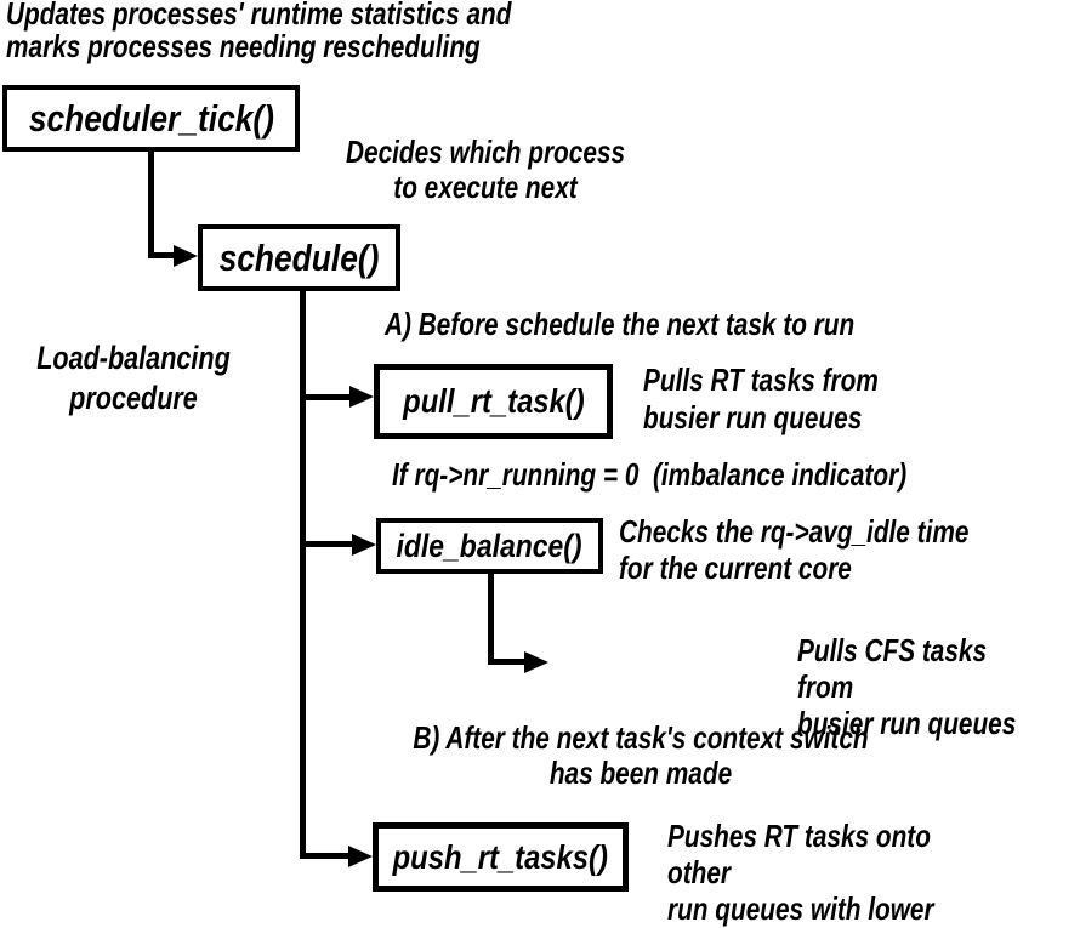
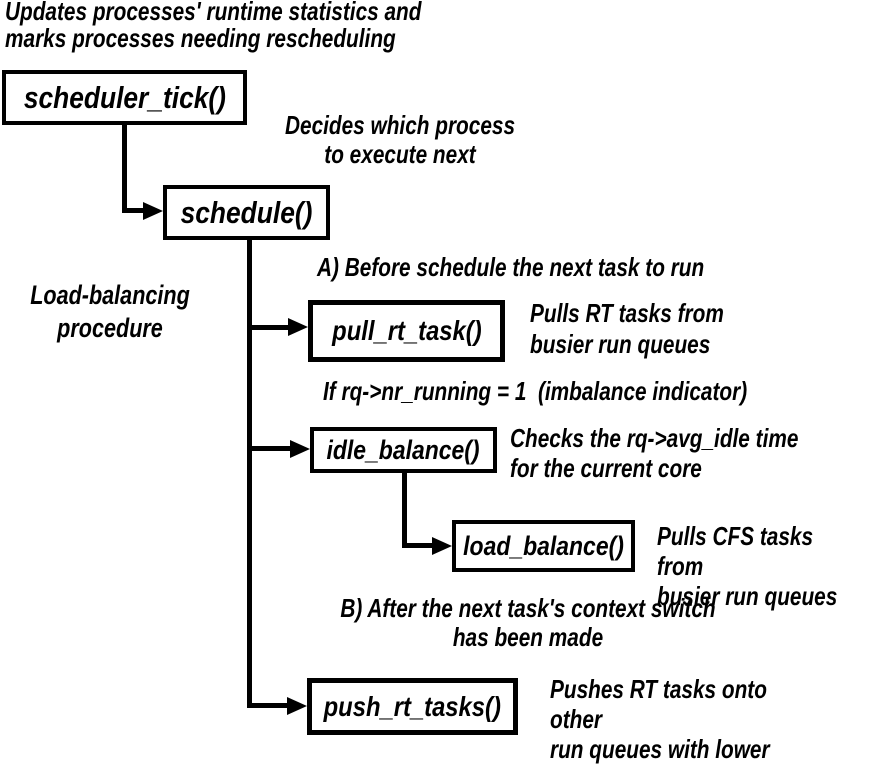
  Updates processes' runtime statistics and
  marks processes needing rescheduling
  scheduler_tick()
  Decides which process
  to execute next
  schedule()
  Load-balancing
  procedure
  A) Before schedule the next task to run
  pull_rt_task()
  Pulls RT tasks from
  busier run queues
- If rq->nr_running = 0 (imbalance indicator)
+ If rq->nr_running = 1 (imbalance indicator)
  idle_balance()
  Checks the rq->avg_idle time
  for the current core
+ load_balance()
  Pulls CFS tasks from
  busier run queues
  B) After the next task's context switch
  has been made
  push_rt_tasks()
  Pushes RT tasks onto other
  run queues with lower
